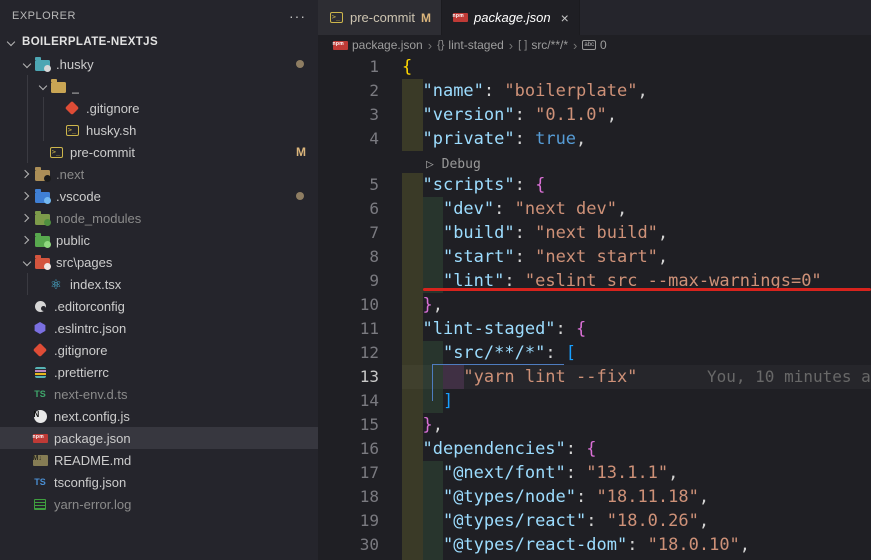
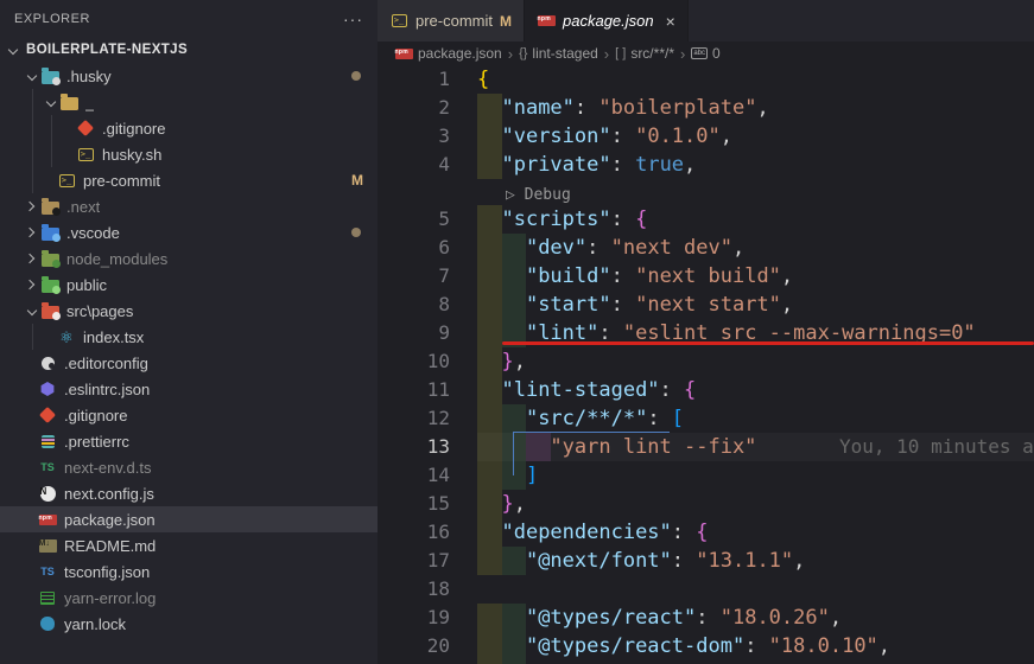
  EXPLORER
  ···
  BOILERPLATE-NEXTJS
  .husky
  _
  .gitignore
  >_
  husky.sh
  >_
  pre-commit
  M
  .next
  .vscode
  node_modules
  public
  src\pages
  ⚛
  index.tsx
  .editorconfig
  .eslintrc.json
  .gitignore
  .prettierrc
  TS
  next-env.d.ts
  N
  next.config.js
  package.json
  README.md
  TS
  tsconfig.json
  yarn-error.log
+ yarn.lock
  >_
  pre-commit
  M
  package.json
  ×
  package.json
  ›
  {}
  lint-staged
  ›
  [ ]
  src/**/*
  ›
  0
  1
  {
  2
  "name": "boilerplate",
  3
  "version": "0.1.0",
  4
  "private": true,
  ▷ Debug
  5
  "scripts": {
  6
  "dev": "next dev",
  7
  "build": "next build",
  8
  "start": "next start",
  9
  "lint": "eslint src --max-warnings=0"
  10
  },
  11
  "lint-staged": {
  12
  "src/**/*": [
  13
  "yarn lint --fix"
  You, 10 minutes a
  14
  ]
  15
  },
  16
  "dependencies": {
  17
  "@next/font": "13.1.1",
  18
- "@types/node": "18.11.18",
  19
  "@types/react": "18.0.26",
- 30
+ 20
  "@types/react-dom": "18.0.10",
